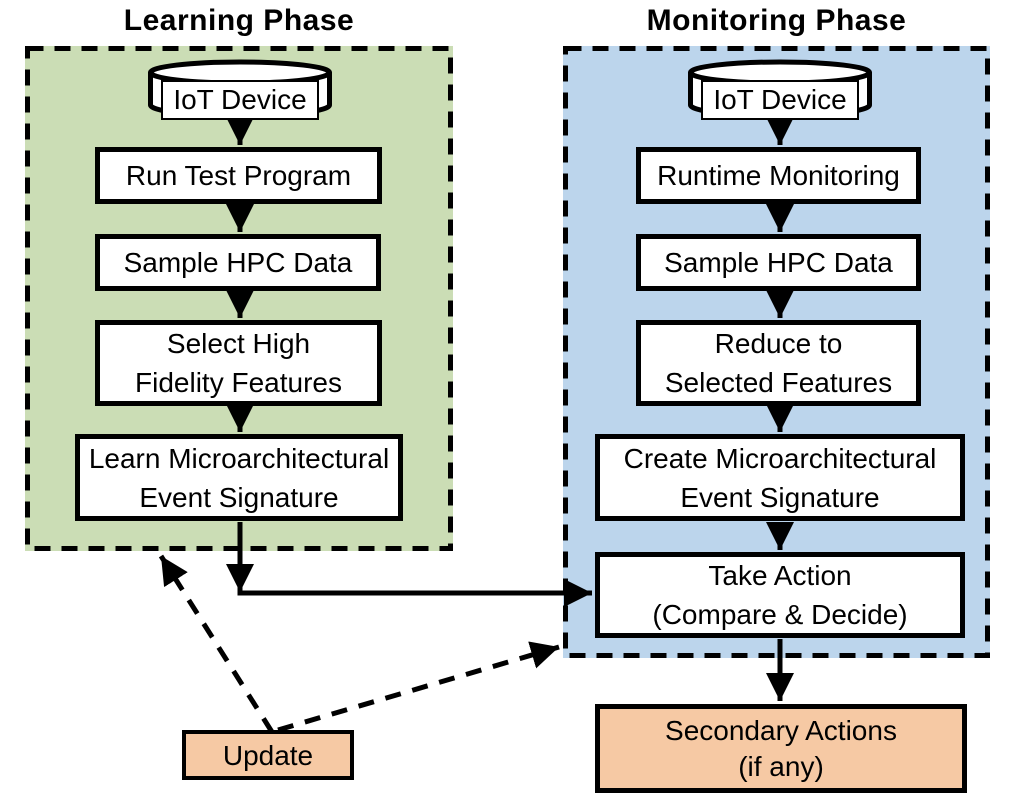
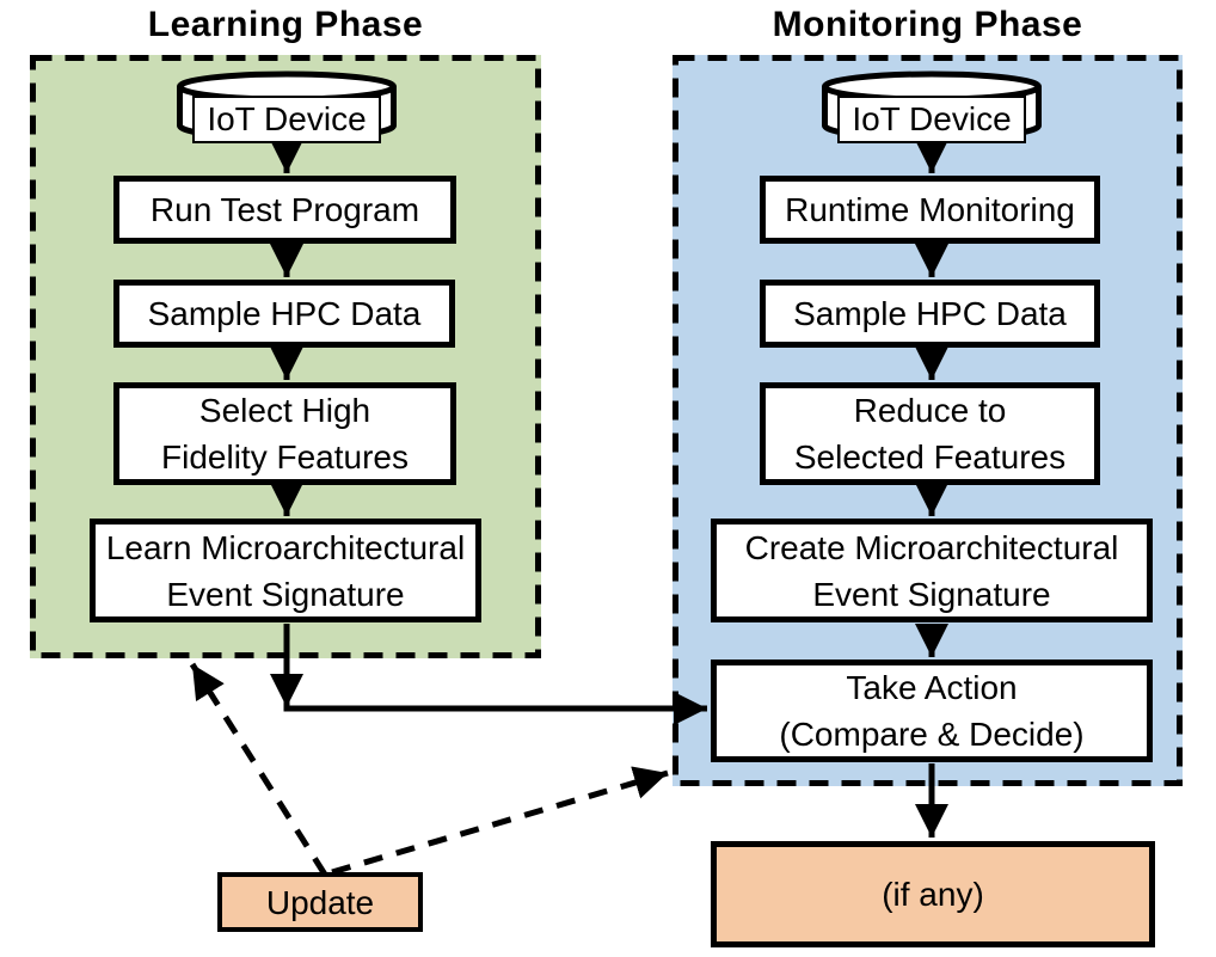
  Learning Phase
  Monitoring Phase
  IoT Device
  IoT Device
  Run Test Program
  Sample HPC Data
  Select High
  Fidelity Features
  Learn Microarchitectural
  Event Signature
  Runtime Monitoring
  Sample HPC Data
  Reduce to
  Selected Features
  Create Microarchitectural
  Event Signature
  Take Action
  (Compare & Decide)
- Secondary Actions
  (if any)
  Update
